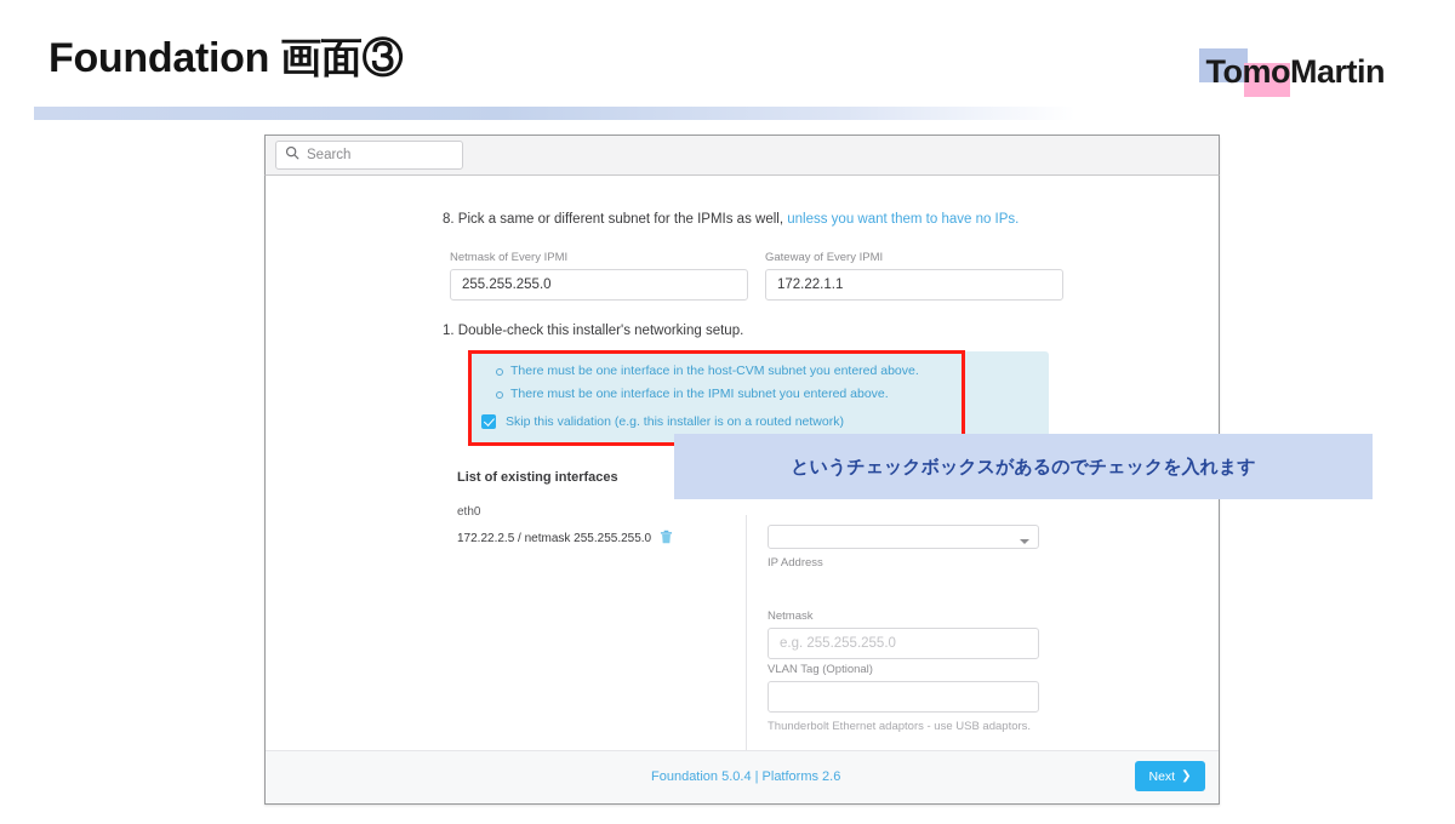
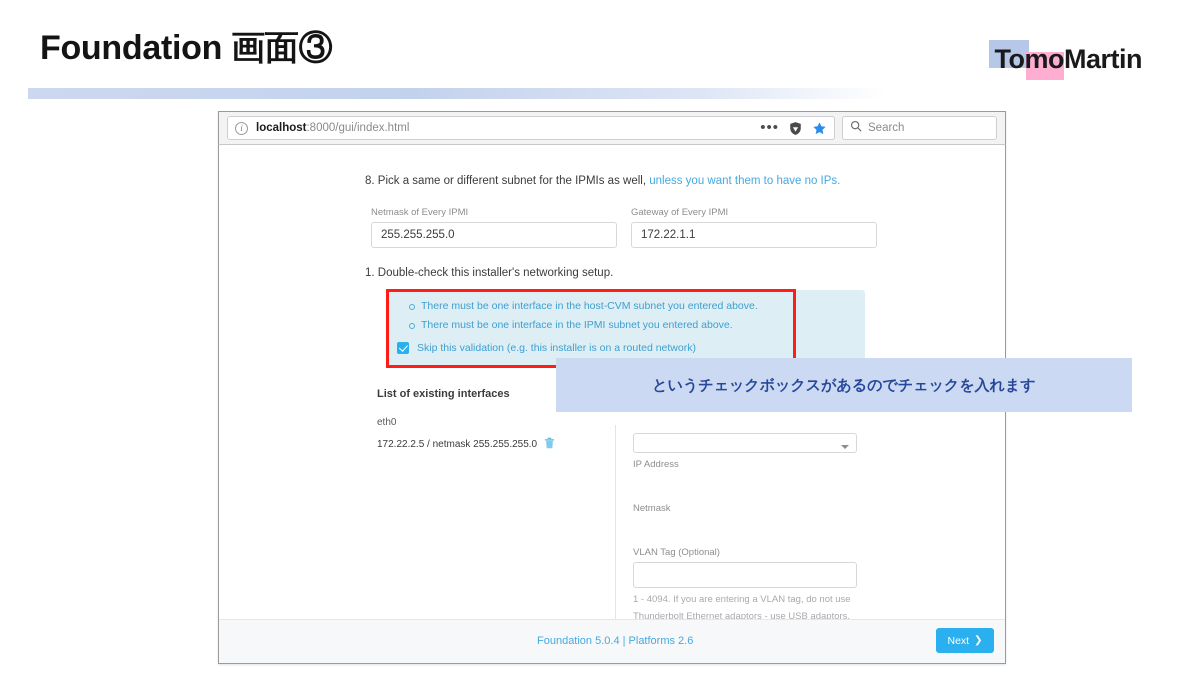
  Foundation 画面③
  TomoMartin
+ i
+ localhost:8000/gui/index.html
+ •••
  Search
  8. Pick a same or different subnet for the IPMIs as well, unless you want them to have no IPs.
  Netmask of Every IPMI
  255.255.255.0
  Gateway of Every IPMI
  172.22.1.1
  1. Double-check this installer's networking setup.
  There must be one interface in the host-CVM subnet you entered above.
  There must be one interface in the IPMI subnet you entered above.
  Skip this validation (e.g. this installer is on a routed network)
  List of existing interfaces
  eth0
  172.22.2.5 / netmask 255.255.255.0
  IP Address
  Netmask
- e.g. 255.255.255.0
  VLAN Tag (Optional)
+ 1 - 4094. If you are entering a VLAN tag, do not use
  Thunderbolt Ethernet adaptors - use USB adaptors.
  Foundation 5.0.4 | Platforms 2.6
  Next
  ❯
  というチェックボックスがあるのでチェックを入れます
